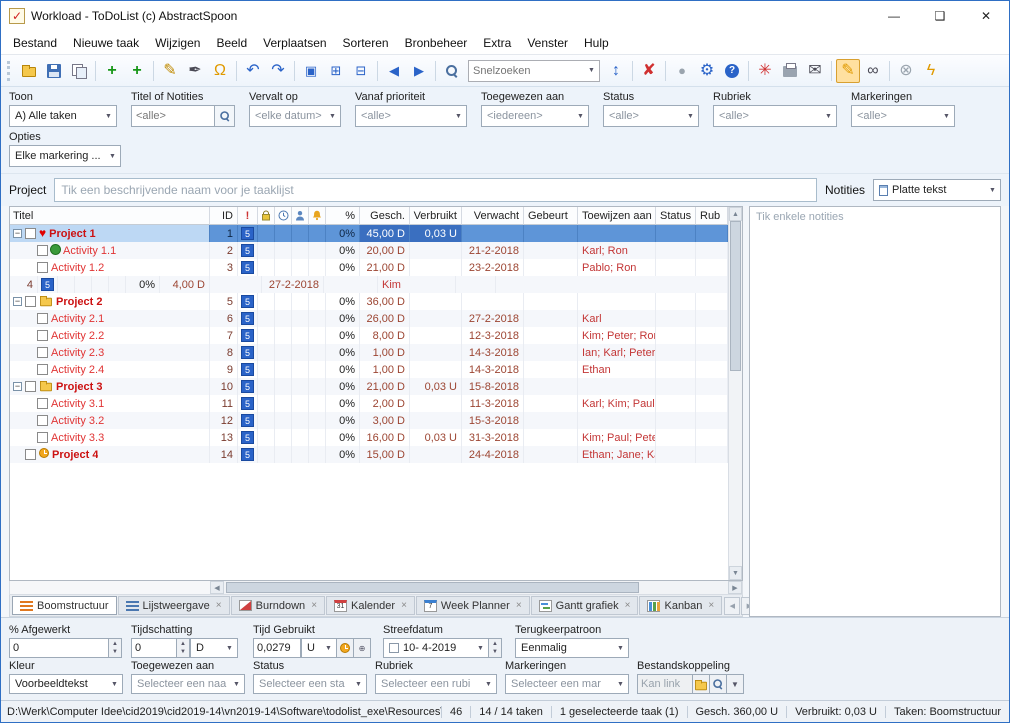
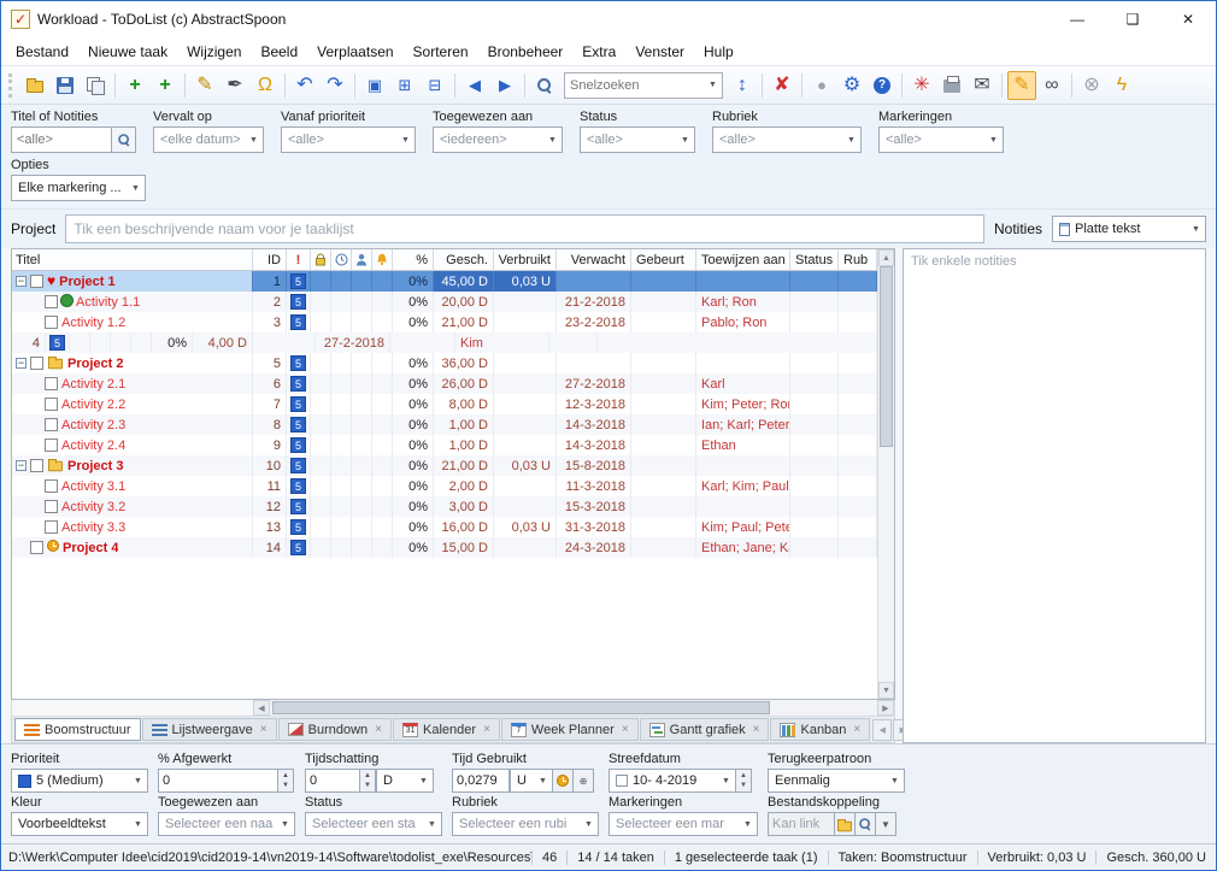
  ✓
  Workload - ToDoList (c) AbstractSpoon
  —
  ❑
  ✕
  Bestand
  Nieuwe taak
  Wijzigen
  Beeld
  Verplaatsen
  Sorteren
  Bronbeheer
  Extra
  Venster
  Hulp
  +
  +
  ✎
  ✒
  Ω
  ↶
  ↷
  ▣
  ⊞
  ⊟
  ◀
  ▶
  Snelzoeken
  ↕
  ✘
  ●
  ⚙
  ?
  ✳
  ✉
  ✎
  ∞
  ⊗
  ϟ
- Toon
- A) Alle taken
  Titel of Notities
  <alle>
  Vervalt op
  <elke datum>
  Vanaf prioriteit
  <alle>
  Toegewezen aan
  <iedereen>
  Status
  <alle>
  Rubriek
  <alle>
  Markeringen
  <alle>
  Opties
  Elke markering ...
  Project
  Tik een beschrijvende naam voor je taaklijst
  Notities
  Platte tekst
  Titel
  ID
  !
  %
  Gesch.
  Verbruikt
  Verwacht
  Gebeurt
  Toewijzen aan
  Status
  Rub
  −
  ♥
  Project 1
  1
  5
  0%
  45,00 D
  0,03 U
  Activity 1.1
  2
  5
  0%
  20,00 D
  21-2-2018
  Karl; Ron
  Activity 1.2
  3
  5
  0%
  21,00 D
  23-2-2018
  Pablo; Ron
  4
  5
  0%
  4,00 D
  27-2-2018
  Kim
  −
  Project 2
  5
  5
  0%
  36,00 D
  Activity 2.1
  6
  5
  0%
  26,00 D
  27-2-2018
  Karl
  Activity 2.2
  7
  5
  0%
  8,00 D
  12-3-2018
  Kim; Peter; Ro
  Activity 2.3
  8
  5
  0%
  1,00 D
  14-3-2018
  Ian; Karl; Peter
  Activity 2.4
  9
  5
  0%
  1,00 D
  14-3-2018
  Ethan
  −
  Project 3
  10
  5
  0%
  21,00 D
  0,03 U
  15-8-2018
  Activity 3.1
  11
  5
  0%
  2,00 D
  11-3-2018
  Karl; Kim; Paul
  Activity 3.2
  12
  5
  0%
  3,00 D
  15-3-2018
  Activity 3.3
  13
  5
  0%
  16,00 D
  0,03 U
  31-3-2018
  Kim; Paul; Pete
  Project 4
  14
  5
  0%
  15,00 D
- 24-4-2018
+ 24-3-2018
  Ethan; Jane; K
  Boomstructuur
  Lijstweergave
  ×
  Burndown
  ×
  Kalender
  ×
  Week Planner
  ×
  Gantt grafiek
  ×
  Kanban
  ×
  Tik enkele notities
+ Prioriteit
+ 5 (Medium)
  % Afgewerkt
  0
  Tijdschatting
  0
  D
  Tijd Gebruikt
  0,0279
  U
  ⊕
  Streefdatum
  10- 4-2019
  Terugkeerpatroon
  Eenmalig
  Kleur
  Voorbeeldtekst
  Toegewezen aan
  Selecteer een naa
  Status
  Selecteer een sta
  Rubriek
  Selecteer een rubi
  Markeringen
  Selecteer een mar
  Bestandskoppeling
  Kan link
  ▼
  D:\Werk\Computer Idee\cid2019\cid2019-14\vn2019-14\Software\todolist_exe\Resources
  46
  14 / 14 taken
  1 geselecteerde taak (1)
- Gesch. 360,00 U
+ Taken: Boomstructuur
  Verbruikt: 0,03 U
- Taken: Boomstructuur
+ Gesch. 360,00 U
